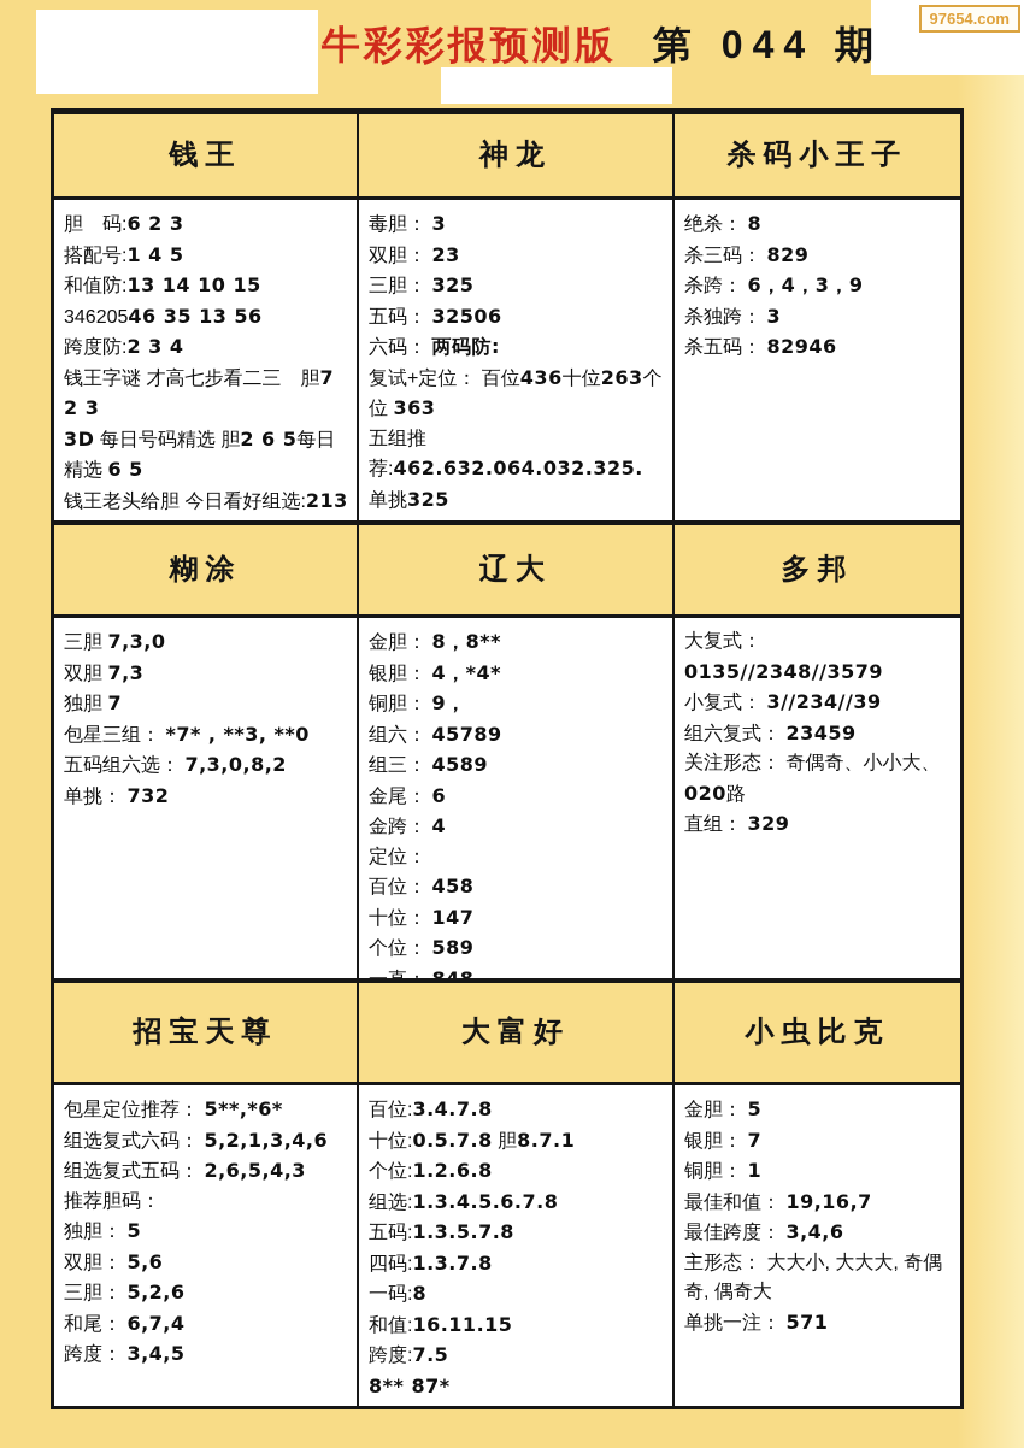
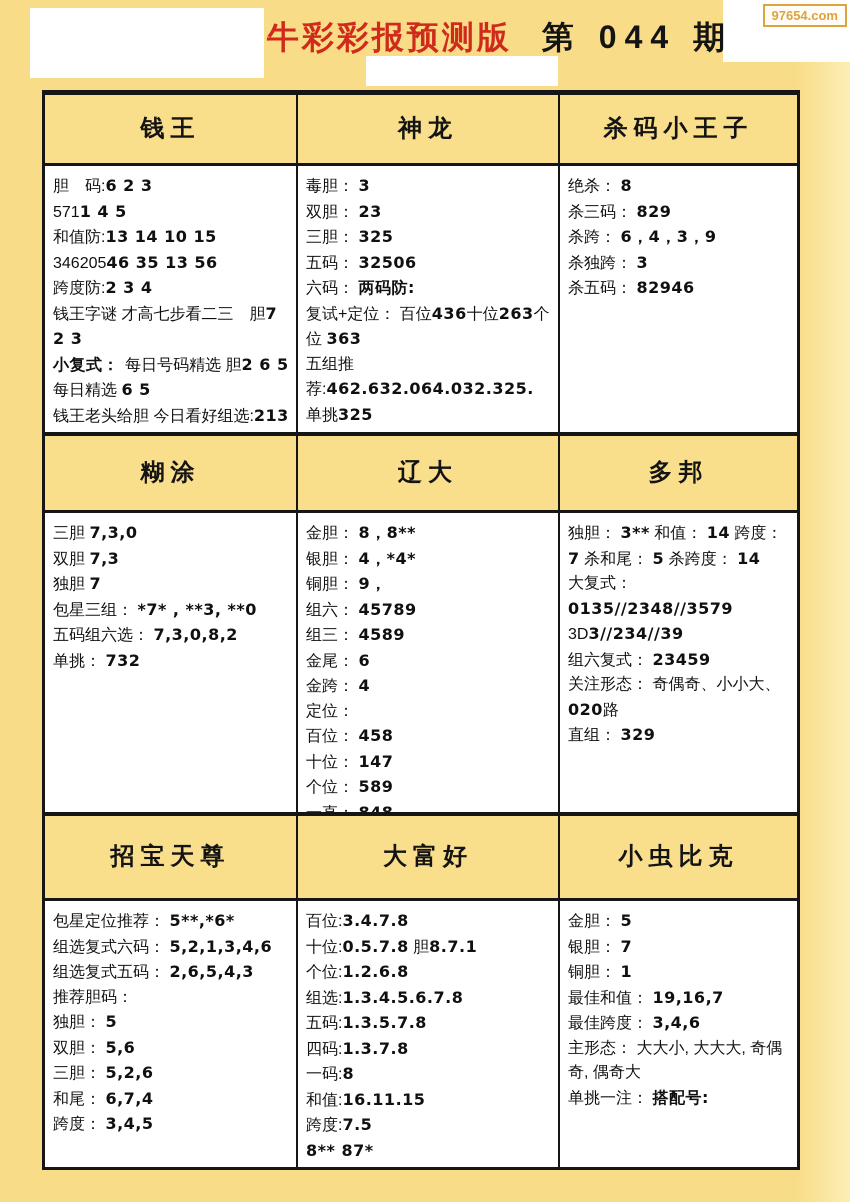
  牛彩彩报预测版 第 044 期
  97654.com
  钱王
  胆 码:6 2 3
- 搭配号:1 4 5
+ 5711 4 5
  和值防:13 14 10 15
  34620546 35 13 56
  跨度防:2 3 4
  钱王字谜 才高七步看二三 胆7 2 3
- 3D 每日号码精选 胆2 6 5每日精选 6 5
+ 小复式： 每日号码精选 胆2 6 5每日精选 6 5
  神龙
  毒胆： 3
  双胆： 23
  三胆： 325
  五码： 32506
  六码： 两码防:
  复试+定位： 百位436十位263个位 363
  五组推荐:462.632.064.032.325.
  单挑325
  杀码小王子
  绝杀： 8
  杀三码： 829
  杀跨： 6，4，3，9
  杀独跨： 3
  杀五码： 82946
  糊涂
  三胆 7,3,0
  双胆 7,3
  独胆 7
  包星三组： *7* , **3, **0
  五码组六选： 7,3,0,8,2
  单挑： 732
  辽大
  金胆： 8，8**
  银胆： 4，*4*
  铜胆： 9，
  组六： 45789
  组三： 4589
  金尾： 6
  金跨： 4
  定位：
  百位： 458
  十位： 147
  个位： 589
  多邦
+ 独胆： 3** 和值： 14 跨度： 7 杀和尾： 5 杀跨度： 14
  大复式： 0135//2348//3579
- 小复式： 3//234//39
+ 3D3//234//39
  组六复式： 23459
  关注形态： 奇偶奇、小小大、020路
  直组： 329
  招宝天尊
  包星定位推荐： 5**,*6*
  组选复式六码： 5,2,1,3,4,6
  组选复式五码： 2,6,5,4,3
  推荐胆码：
  独胆： 5
  双胆： 5,6
  三胆： 5,2,6
  和尾： 6,7,4
  跨度： 3,4,5
  大富好
  百位:3.4.7.8
  十位:0.5.7.8 胆8.7.1
  个位:1.2.6.8
  组选:1.3.4.5.6.7.8
  五码:1.3.5.7.8
  四码:1.3.7.8
  一码:8
  和值:16.11.15
  跨度:7.5
  8** 87*
  小虫比克
  金胆： 5
  银胆： 7
  铜胆： 1
  最佳和值： 19,16,7
  最佳跨度： 3,4,6
  主形态： 大大小, 大大大, 奇偶奇, 偶奇大
- 单挑一注： 571
+ 单挑一注： 搭配号:
